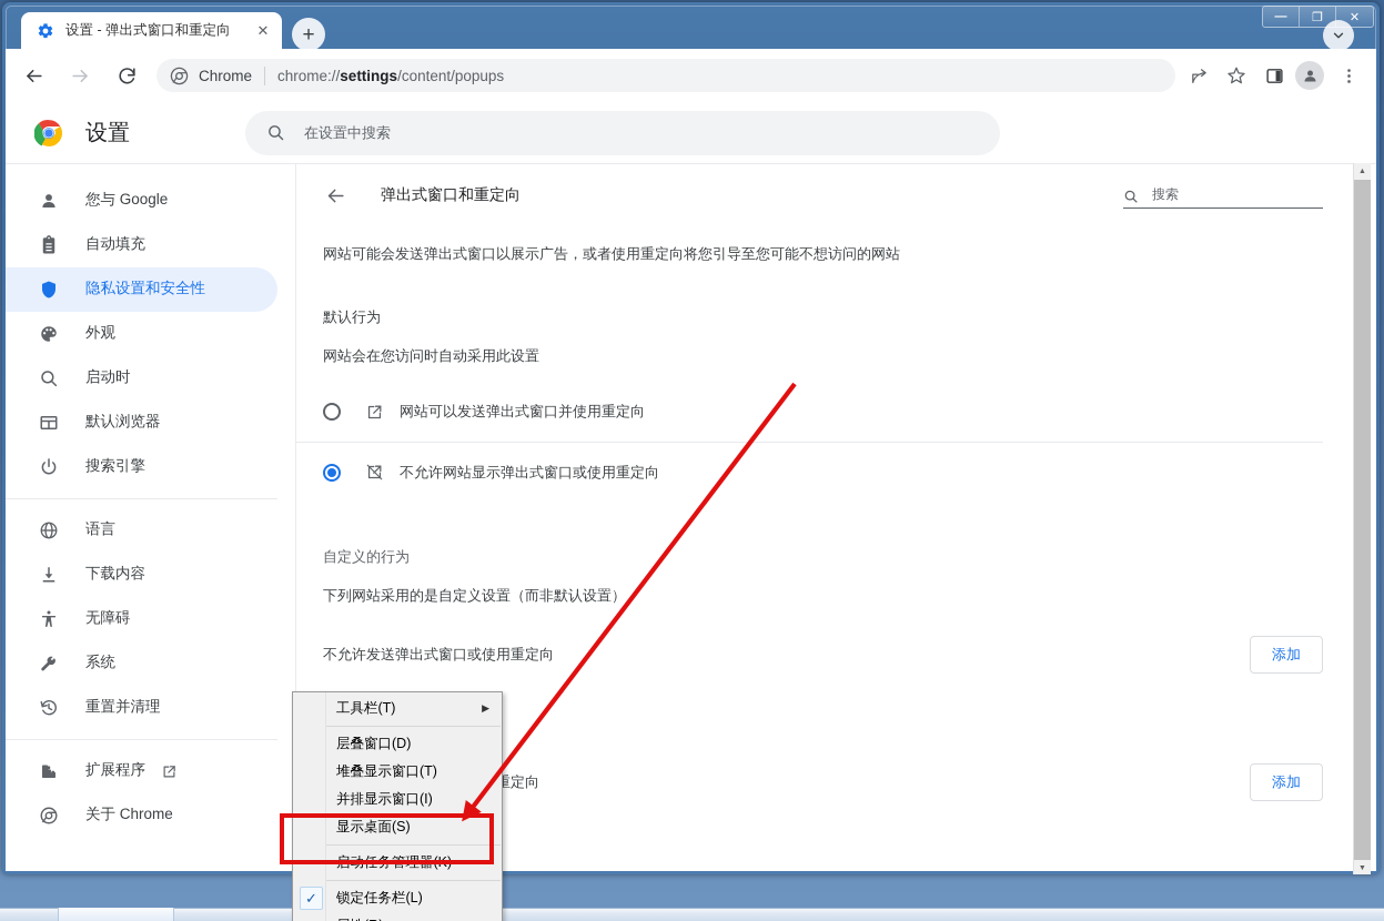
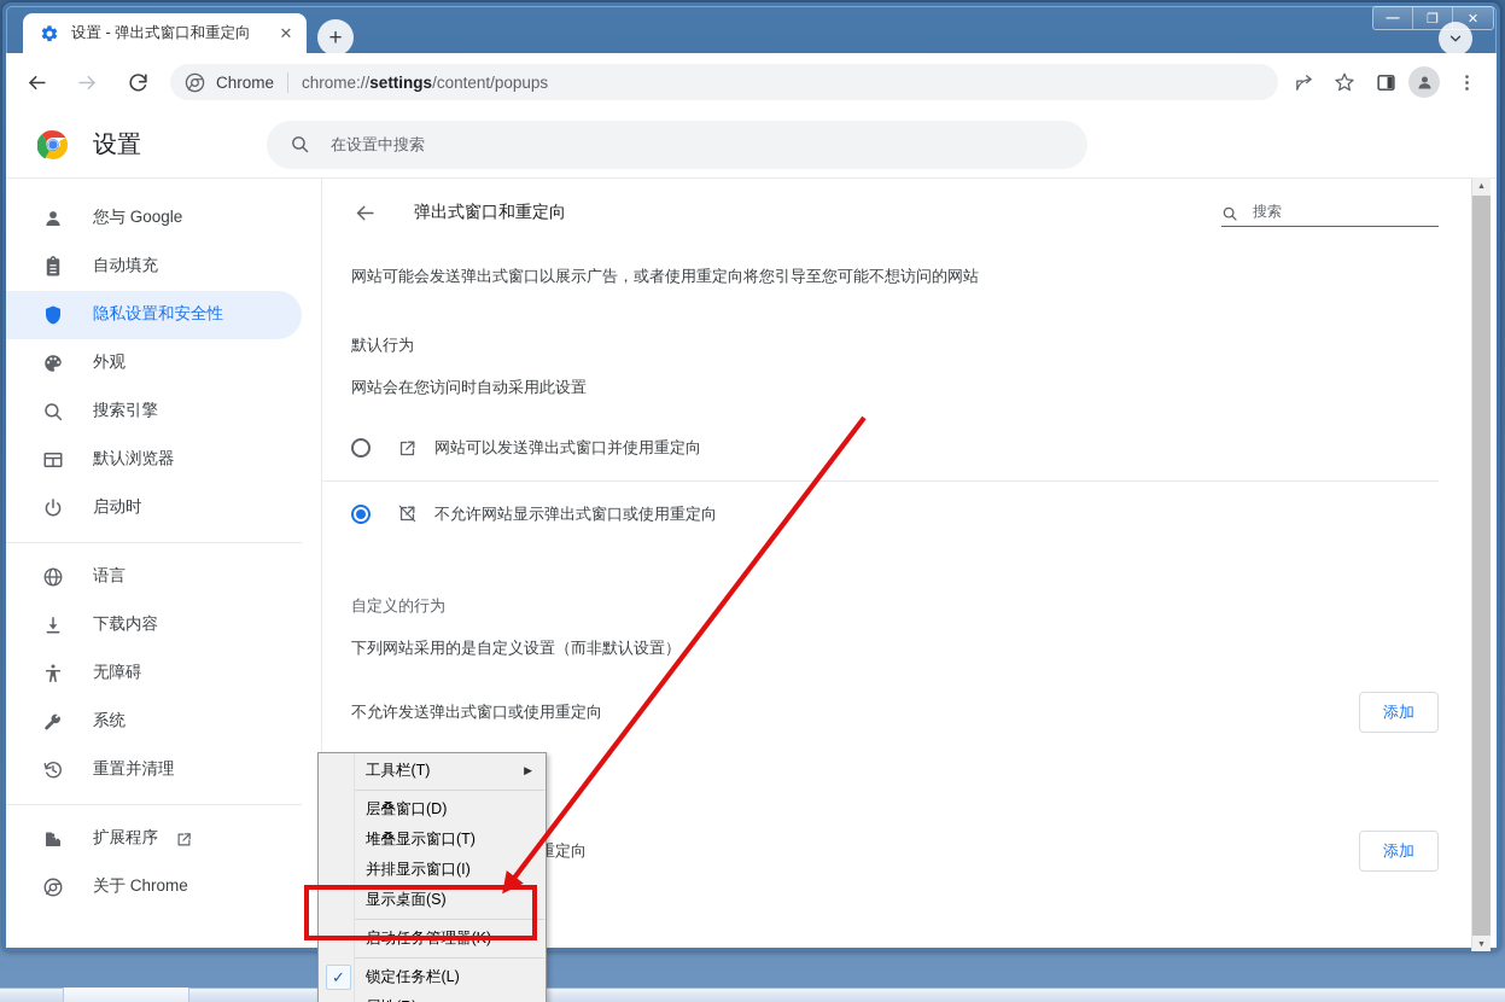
  设置 - 弹出式窗口和重定向
  ✕
  +
  —
  ❐
  ✕
  Chrome
  chrome://settings/content/popups
  设置
  在设置中搜索
  您与 Google
  自动填充
  隐私设置和安全性
  外观
- 启动时
+ 搜索引擎
  默认浏览器
- 搜索引擎
+ 启动时
  语言
  下载内容
  无障碍
  系统
  重置并清理
  扩展程序
  关于 Chrome
  弹出式窗口和重定向
  搜索
  网站可能会发送弹出式窗口以展示广告，或者使用重定向将您引导至您可能不想访问的网站
  默认行为
  网站会在您访问时自动采用此设置
  网站可以发送弹出式窗口并使用重定向
  不允许网站显示弹出式窗口或使用重定向
  自定义的行为
  下列网站采用的是自定义设置（而非默认设置）
  不允许发送弹出式窗口或使用重定向
  添加
  添加
  工具栏(T)
  ▶
  层叠窗口(D)
  堆叠显示窗口(T)
  并排显示窗口(I)
  显示桌面(S)
  ✓
  锁定任务栏(L)
